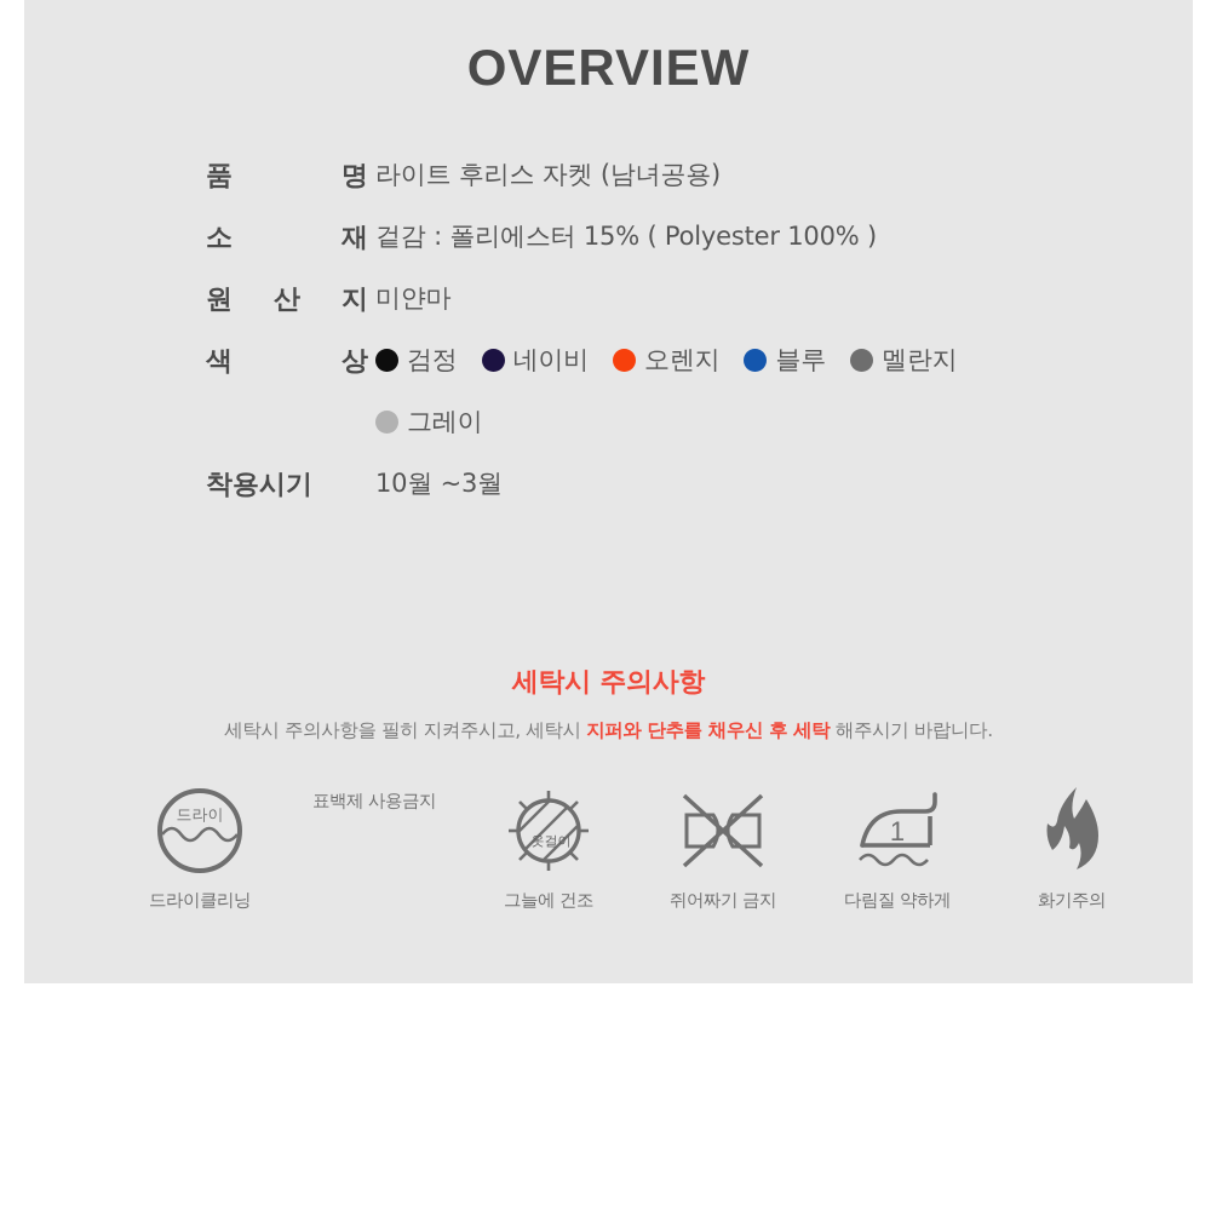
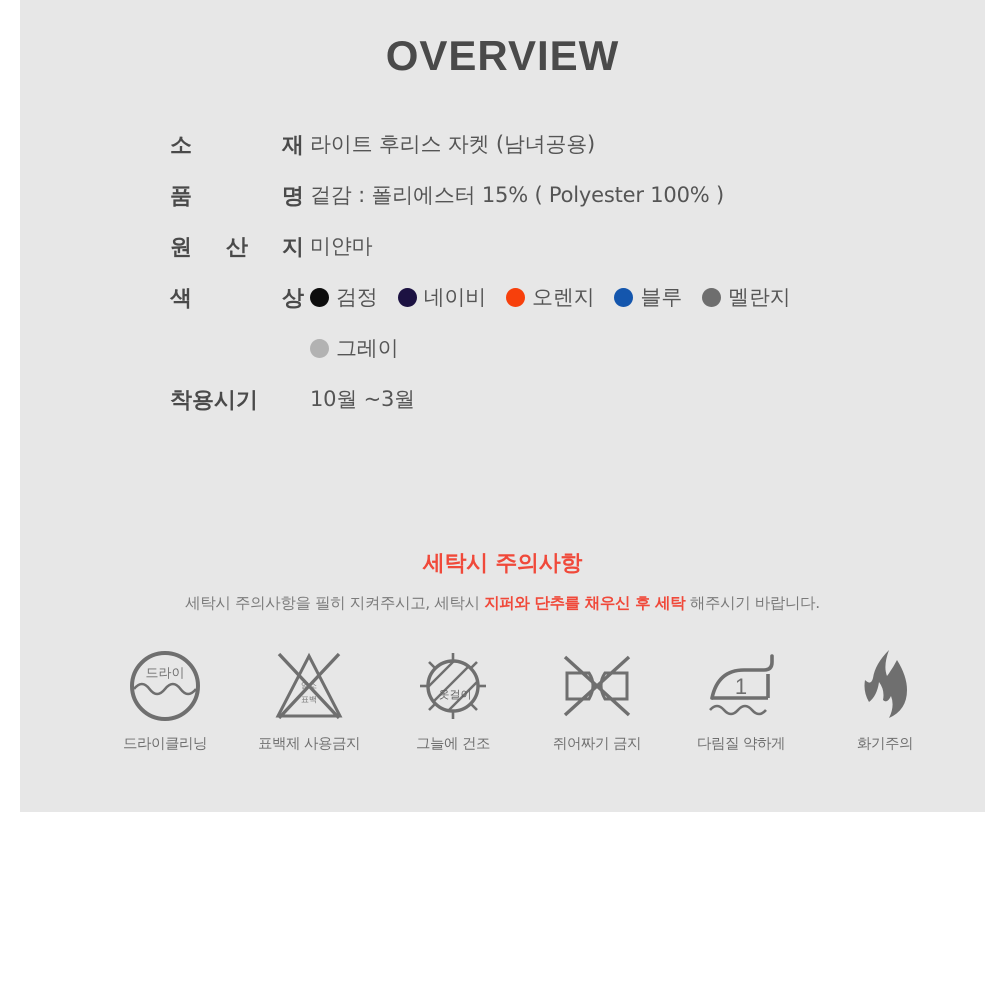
  OVERVIEW
- 품 명
+ 소 재
  라이트 후리스 자켓 (남녀공용)
- 소 재
+ 품 명
  겉감 : 폴리에스터 15% ( Polyester 100% )
  원 산 지
  미얀마
  색 상
  검정
  네이비
  오렌지
  블루
  멜란지
  그레이
  착용시기
  10월 ~3월
  세탁시 주의사항
  세탁시 주의사항을 필히 지켜주시고, 세탁시 지퍼와 단추를 채우신 후 세탁 해주시기 바랍니다.
  드라이
  드라이클리닝
+ 염소
+ 표백
  표백제 사용금지
  옷걸이
  그늘에 건조
  쥐어짜기 금지
  1
  다림질 약하게
  화기주의
